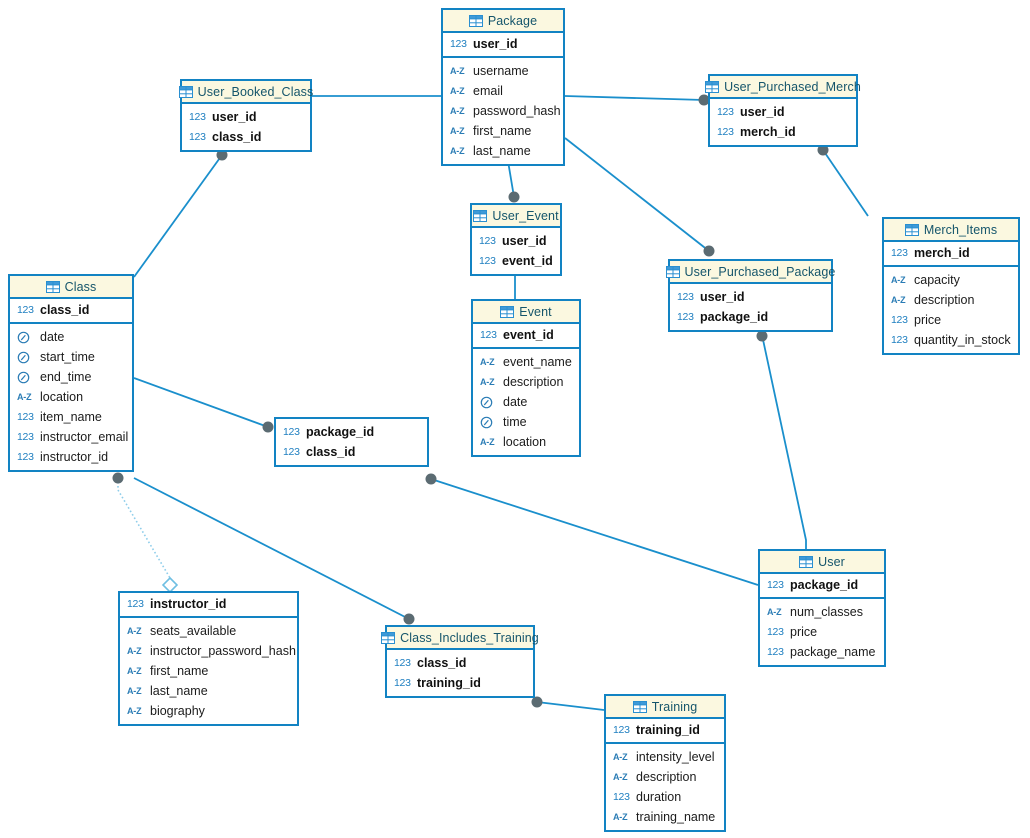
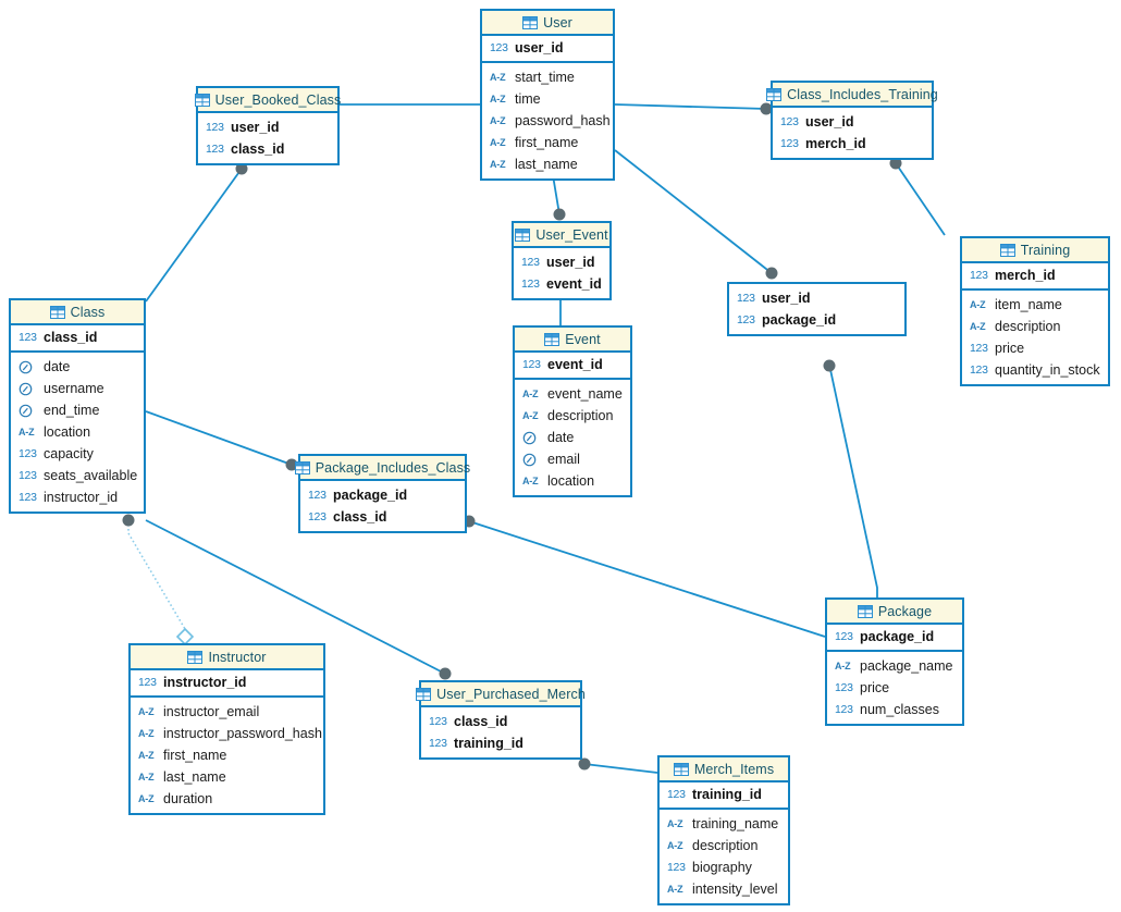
- Package
+ User
  123
  user_id
  A-Z
- username
+ start_time
  A-Z
- email
+ time
  A-Z
  password_hash
  A-Z
  first_name
  A-Z
  last_name
  User_Booked_Class
  123
  user_id
  123
  class_id
- User_Purchased_Merch
+ Class_Includes_Training
  123
  user_id
  123
  merch_id
  User_Event
  123
  user_id
  123
  event_id
- User_Purchased_Package
  123
  user_id
  123
  package_id
- Merch_Items
+ Training
  123
  merch_id
  A-Z
- capacity
+ item_name
  A-Z
  description
  123
  price
  123
  quantity_in_stock
  Event
  123
  event_id
  A-Z
  event_name
  A-Z
  description
  date
- time
+ email
  A-Z
  location
  Class
  123
  class_id
  date
- start_time
+ username
  end_time
  A-Z
  location
  123
- item_name
+ capacity
  123
- instructor_email
+ seats_available
  123
  instructor_id
+ Package_Includes_Class
  123
  package_id
  123
  class_id
- User
+ Package
  123
  package_id
  A-Z
- num_classes
+ package_name
  123
  price
  123
- package_name
+ num_classes
+ Instructor
  123
  instructor_id
  A-Z
- seats_available
+ instructor_email
  A-Z
  instructor_password_hash
  A-Z
  first_name
  A-Z
  last_name
  A-Z
- biography
+ duration
- Class_Includes_Training
+ User_Purchased_Merch
  123
  class_id
  123
  training_id
- Training
+ Merch_Items
  123
  training_id
  A-Z
- intensity_level
+ training_name
  A-Z
  description
  123
- duration
+ biography
  A-Z
- training_name
+ intensity_level
